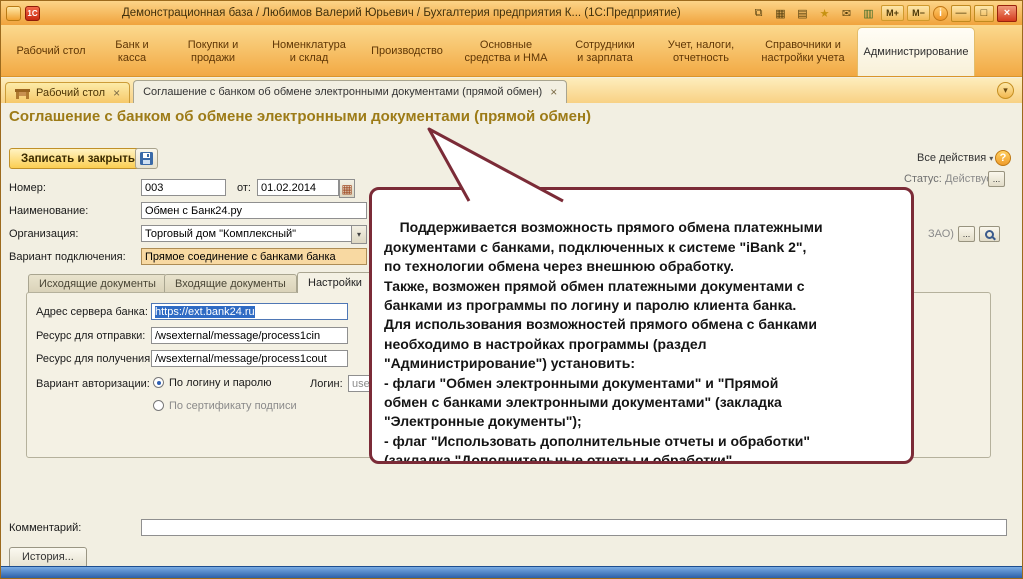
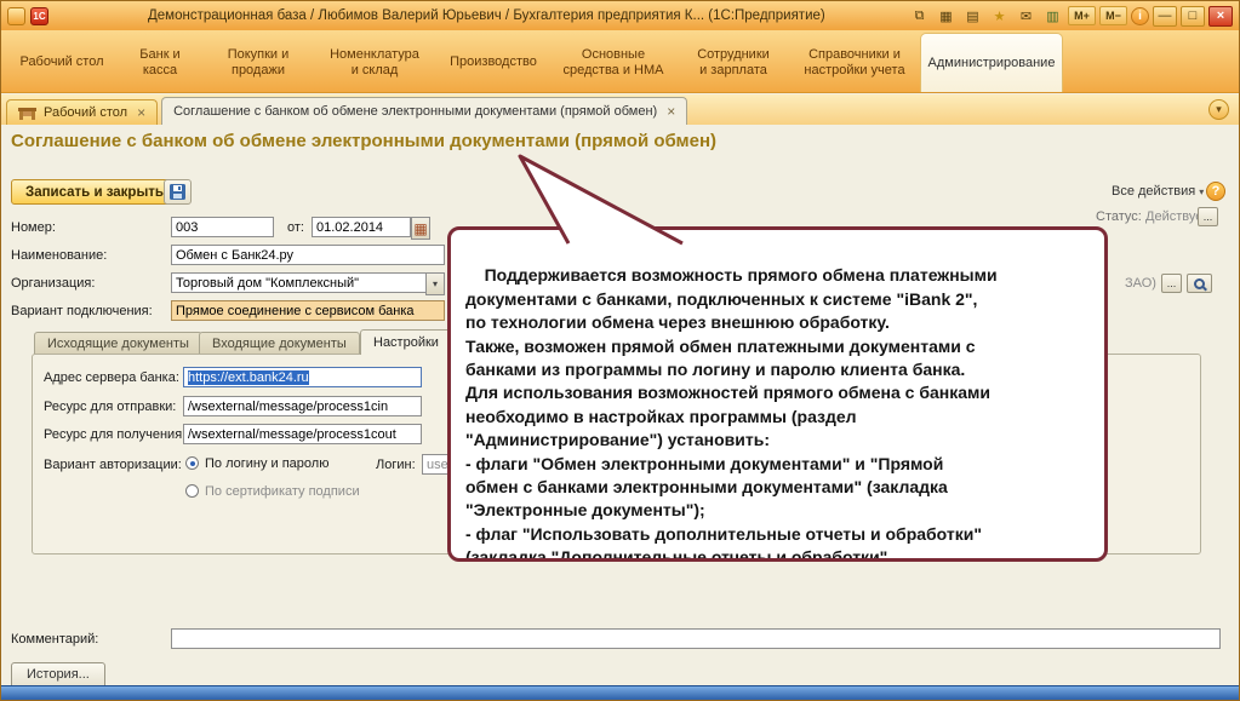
  1С
  Демонстрационная база / Любимов Валерий Юрьевич / Бухгалтерия предприятия К... (1С:Предприятие)
  ⧉
  ▦
  ▤
  ★
  ✉
  ▥
  M+
  M−
  i
  —
  □
  ×
  Рабочий стол
  Банк и
  касса
  Покупки и
  продажи
  Номенклатура
  и склад
  Производство
  Основные
  средства и НМА
  Сотрудники
  и зарплата
- Учет, налоги,
- отчетность
  Справочники и
  настройки учета
  Администрирование
  Рабочий стол
  ×
  Соглашение с банком об обмене электронными документами (прямой обмен)
  ×
  ▾
  Соглашение с банком об обмене электронными документами (прямой обмен)
  Записать и закрыть
  Все действия ▾
  ?
  Номер:
  003
  от:
  01.02.2014
  ▦
  Статус:
  Действу
  ...
  Наименование:
  Обмен с Банк24.ру
  Организация:
  Торговый дом "Комплексный"
  ▾
  ЗАО)
  ...
  Вариант подключения:
- Прямое соединение с банками банка
+ Прямое соединение с сервисом банка
  Исходящие документы
  Входящие документы
  Настройки
  Адрес сервера банка:
  https://ext.bank24.ru
  Ресурс для отправки:
  /wsexternal/message/process1cin
  Ресурс для получения
  /wsexternal/message/process1cout
  Вариант авторизации:
  По логину и паролю
  Логин:
  use
  По сертификату подписи
  Комментарий:
  История...
  Поддерживается возможность прямого обмена платежными
  документами с банками, подключенных к системе "iBank 2",
  по технологии обмена через внешнюю обработку.
  Также, возможен прямой обмен платежными документами с
  банками из программы по логину и паролю клиента банка.
  Для использования возможностей прямого обмена с банками
  необходимо в настройках программы (раздел
  "Администрирование") установить:
  - флаги "Обмен электронными документами" и "Прямой
  обмен с банками электронными документами" (закладка
  "Электронные документы");
  - флаг "Использовать дополнительные отчеты и обработки"
  (закладка "Дополнительные отчеты и обработки".
